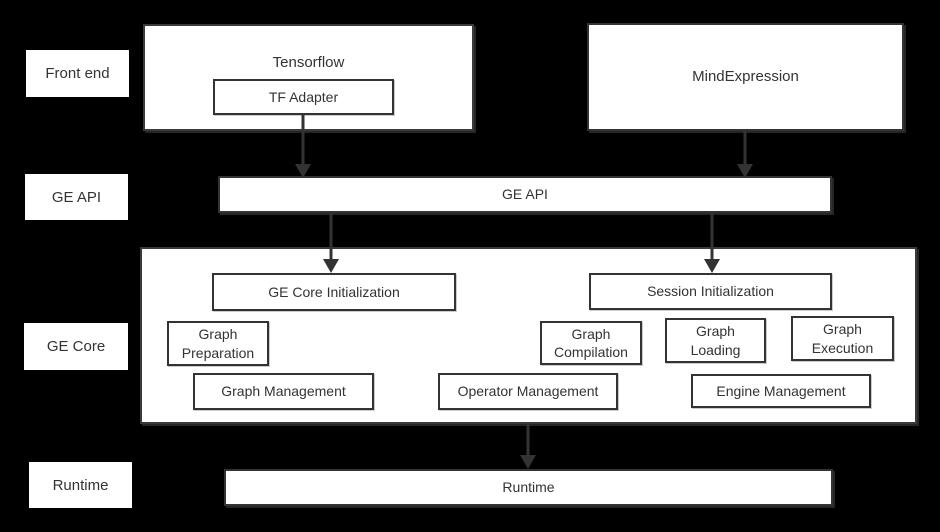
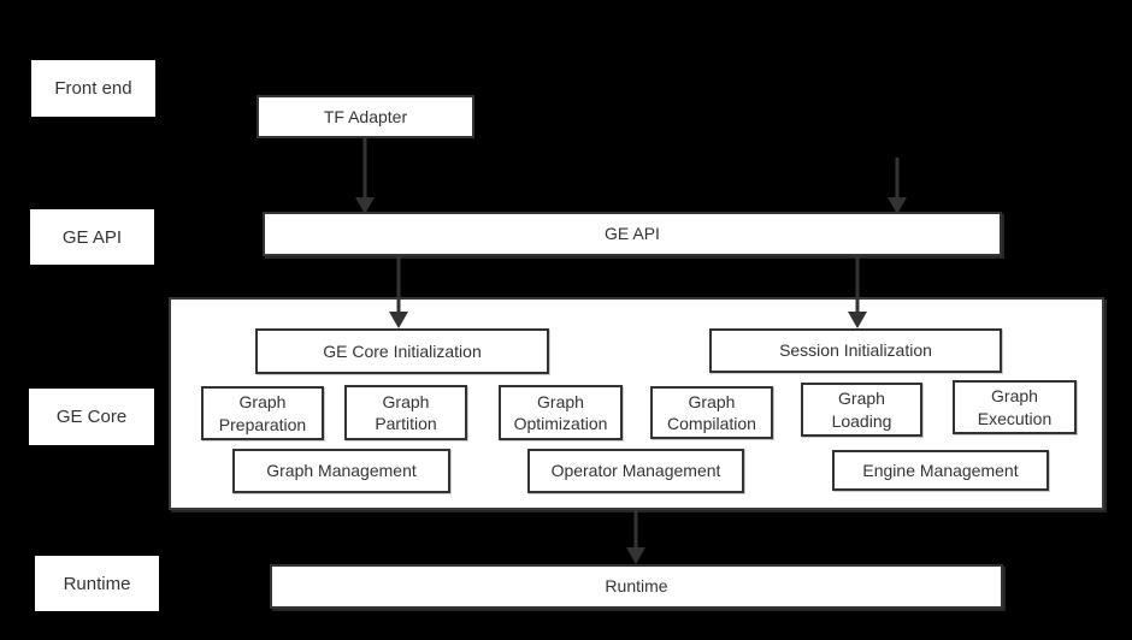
  Front end
  GE API
  GE Core
  Runtime
- Tensorflow
  TF Adapter
- MindExpression
  GE API
  GE Core Initialization
  Session Initialization
  Graph Preparation
+ Graph Partition
+ Graph Optimization
  Graph Compilation
  Graph Loading
  Graph Execution
  Graph Management
  Operator Management
  Engine Management
  Runtime
